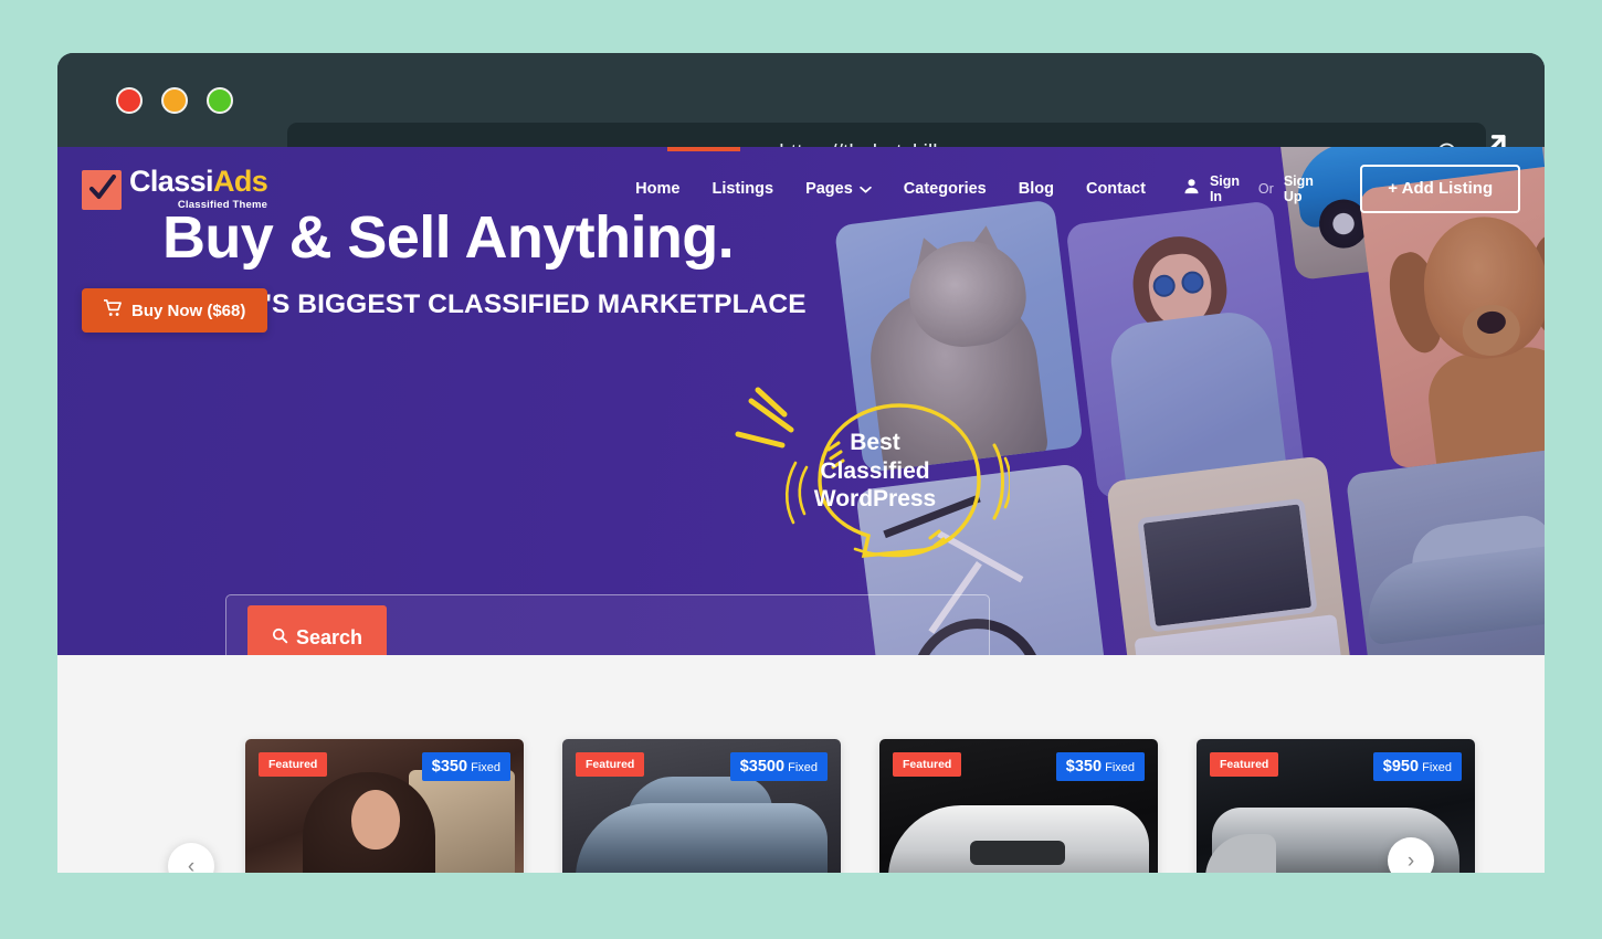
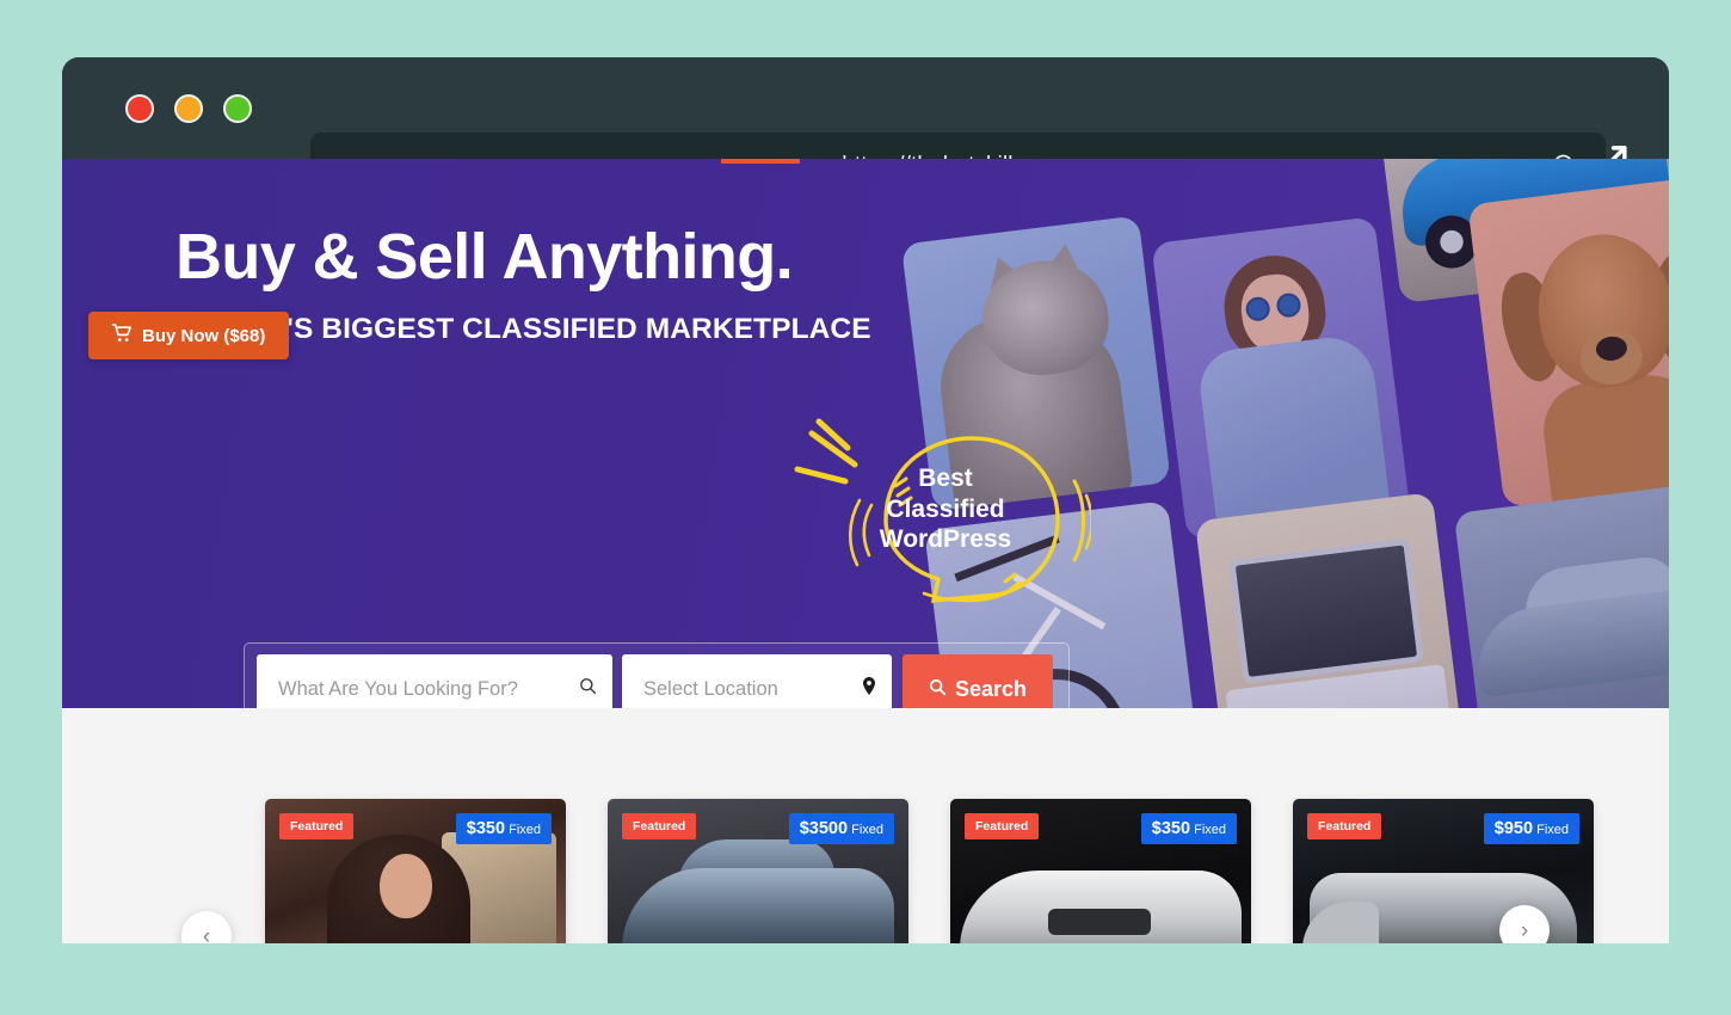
- ClassiAds
- Classified Theme
- Home
- Listings
- Pages
- Categories
- Blog
- Contact
- Sign In
- Or
- Sign Up
- + Add Listing
  Buy & Sell Anything.
  'S BIGGEST CLASSIFIED MARKETPLACE
  Best
  Classified
  WordPress
+ What Are You Looking For?
+ Select Location
  Search
  Featured
  $350 Fixed
  Featured
  $3500 Fixed
  Featured
  $350 Fixed
  Featured
  $950 Fixed
  ‹
  ›
  Buy Now ($68)
